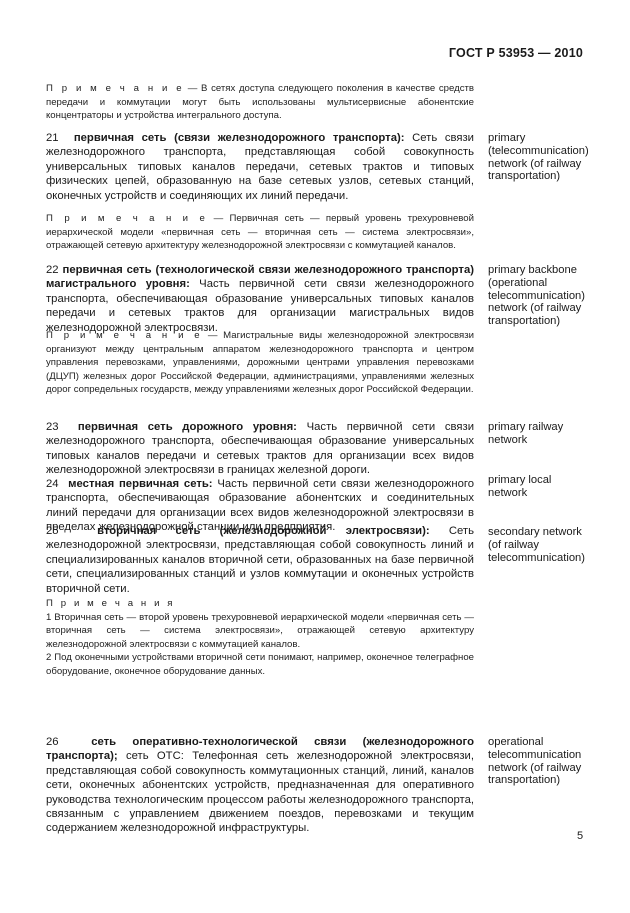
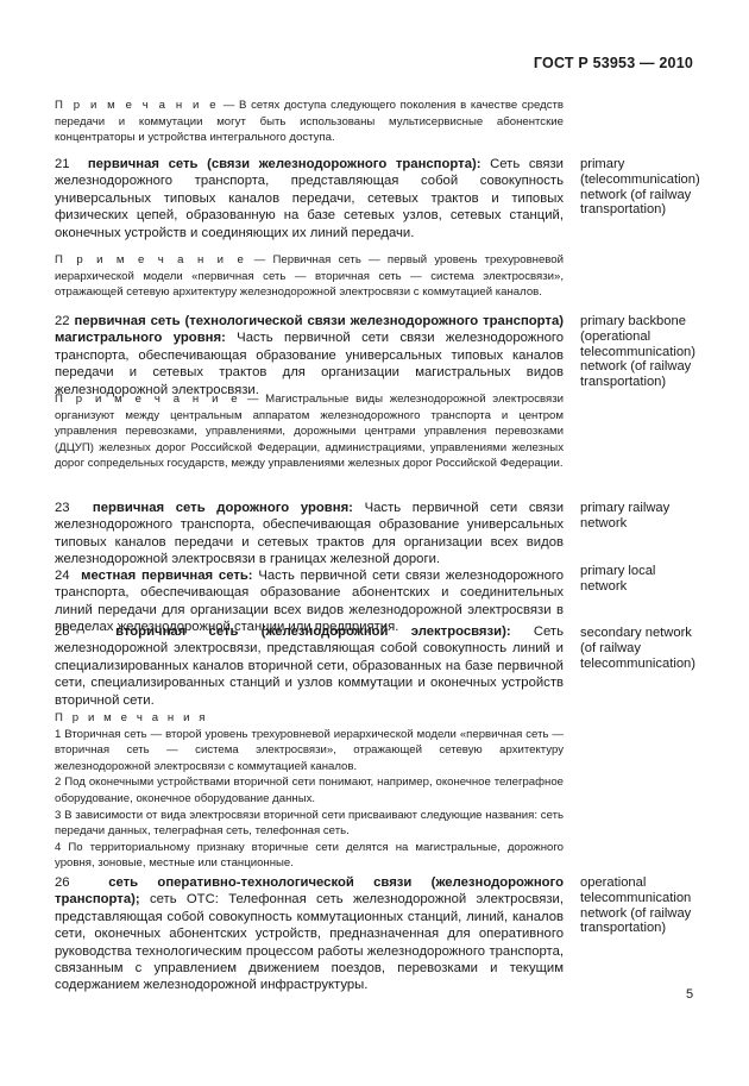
  ГОСТ Р 53953 — 2010
  П р и м е ч а н и е — В сетях доступа следующего поколения в качестве средств передачи и коммутации могут быть использованы мультисервисные абонентские концентраторы и устройства интегрального доступа.
  21 первичная сеть (связи железнодорожного транспорта): Сеть связи железнодорожного транспорта, представляющая собой совокупность универсальных типовых каналов передачи, сетевых трактов и типовых физических цепей, образованную на базе сетевых узлов, сетевых станций, оконечных устройств и соединяющих их линий передачи.
  primary (telecommunication) network (of railway transportation)
  П р и м е ч а н и е — Первичная сеть — первый уровень трехуровневой иерархической модели «первичная сеть — вторичная сеть — система электросвязи», отражающей сетевую архитектуру железнодорожной электросвязи с коммутацией каналов.
  22 первичная сеть (технологической связи железнодорожного транспорта) магистрального уровня: Часть первичной сети связи железнодорожного транспорта, обеспечивающая образование универсальных типовых каналов передачи и сетевых трактов для организации магистральных видов железнодорожной электросвязи.
  primary backbone (operational telecommunication) network (of railway transportation)
  П р и м е ч а н и е — Магистральные виды железнодорожной электросвязи организуют между центральным аппаратом железнодорожного транспорта и центром управления перевозками, управлениями, дорожными центрами управления перевозками (ДЦУП) железных дорог Российской Федерации, администрациями, управлениями железных дорог сопредельных государств, между управлениями железных дорог Российской Федерации.
  23 первичная сеть дорожного уровня: Часть первичной сети связи железнодорожного транспорта, обеспечивающая образование универсальных типовых каналов передачи и сетевых трактов для организации всех видов железнодорожной электросвязи в границах железной дороги.
  primary railway network
  24 местная первичная сеть: Часть первичной сети связи железнодорожного транспорта, обеспечивающая образование абонентских и соединительных линий передачи для организации всех видов железнодорожной электросвязи в пределах железнодорожной станции или предприятия.
  primary local network
  25 вторичная сеть (железнодорожной электросвязи): Сеть железнодорожной электросвязи, представляющая собой совокупность линий и специализированных каналов вторичной сети, образованных на базе первичной сети, специализированных станций и узлов коммутации и оконечных устройств вторичной сети.
  secondary network (of railway telecommunication)
  П р и м е ч а н и я
  1 Вторичная сеть — второй уровень трехуровневой иерархической модели «первичная сеть — вторичная сеть — система электросвязи», отражающей сетевую архитектуру железнодорожной электросвязи с коммутацией каналов.
  2 Под оконечными устройствами вторичной сети понимают, например, оконечное телеграфное оборудование, оконечное оборудование данных.
+ 3 В зависимости от вида электросвязи вторичной сети присваивают следующие названия: сеть передачи данных, телеграфная сеть, телефонная сеть.
+ 4 По территориальному признаку вторичные сети делятся на магистральные, дорожного уровня, зоновые, местные или станционные.
  26 сеть оперативно-технологической связи (железнодорожного транспорта); сеть ОТС: Телефонная сеть железнодорожной электросвязи, представляющая собой совокупность коммутационных станций, линий, каналов сети, оконечных абонентских устройств, предназначенная для оперативного руководства технологическим процессом работы железнодорожного транспорта, связанным с управлением движением поездов, перевозками и текущим содержанием железнодорожной инфраструктуры.
  operational telecommunication network (of railway transportation)
  5
